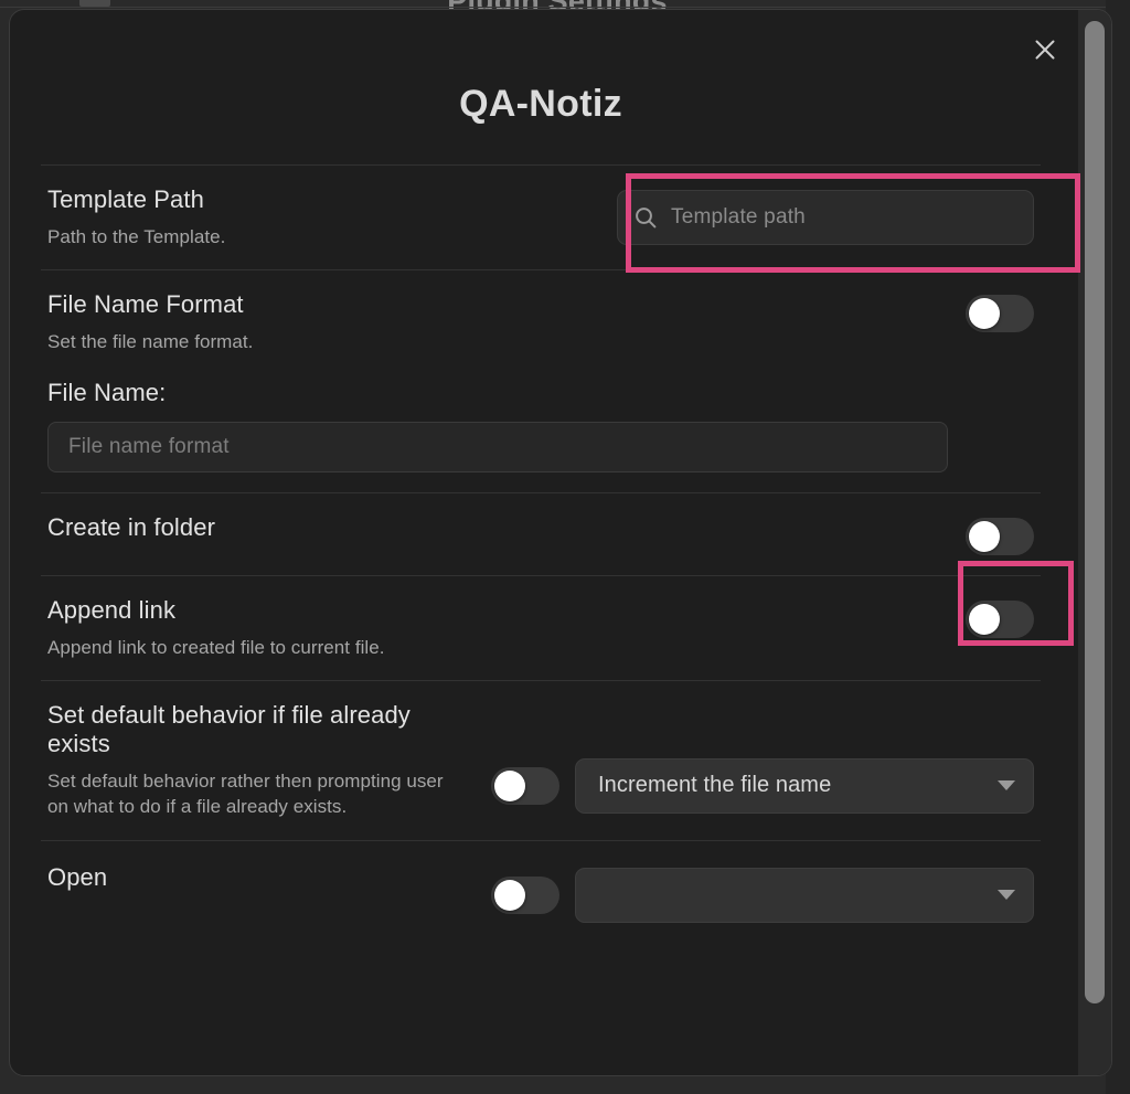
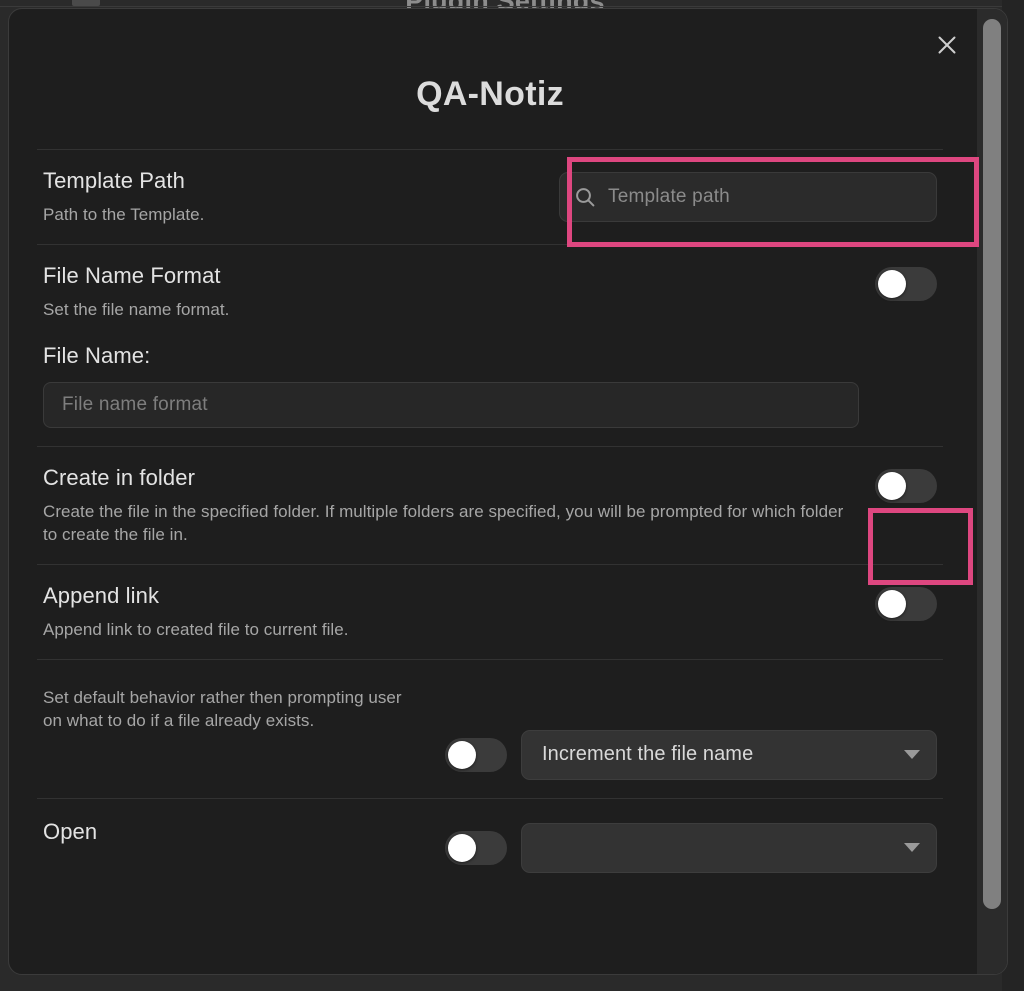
  Plugin Settings
  QA-Notiz
  Template Path
  Path to the Template.
  Template path
  File Name Format
  Set the file name format.
  File Name:
  File name format
  Create in folder
+ Create the file in the specified folder. If multiple folders are specified, you will be prompted for which folder to create the file in.
  Append link
  Append link to created file to current file.
- Set default behavior if file already exists
  Set default behavior rather then prompting user on what to do if a file already exists.
  Increment the file name
  Open
